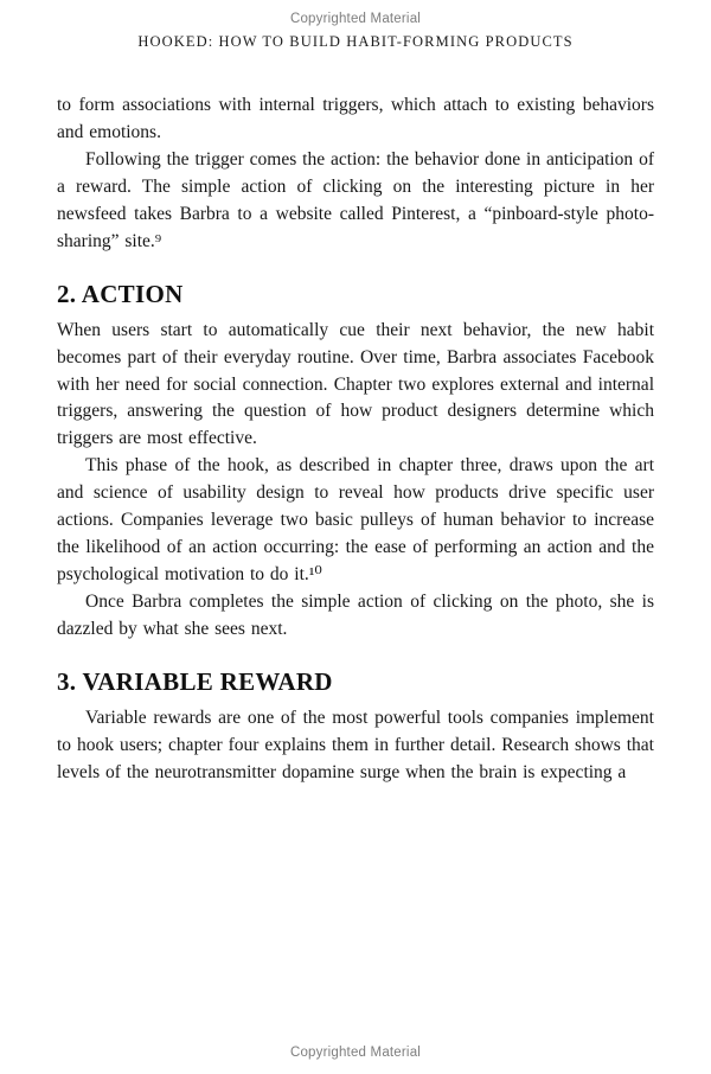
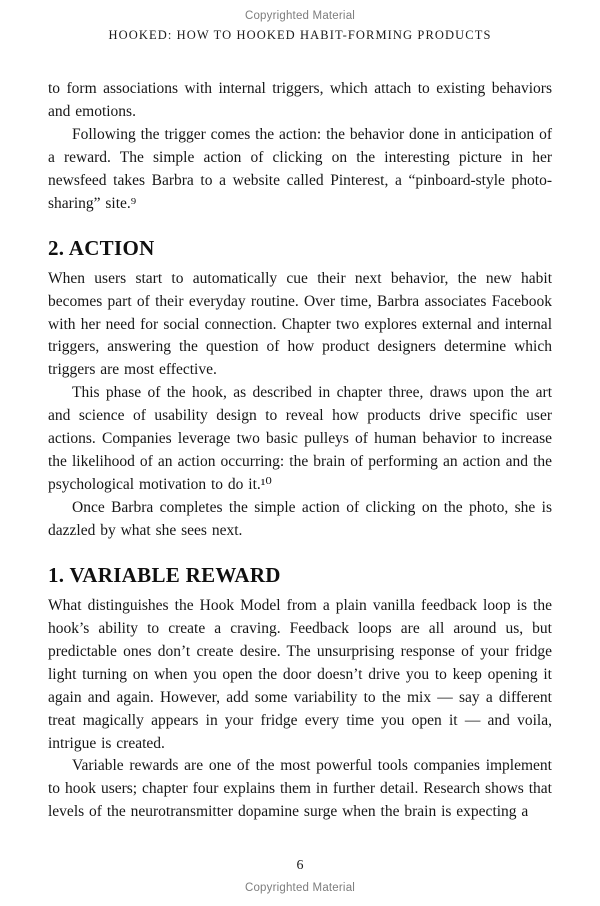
  Copyrighted Material
- HOOKED: HOW TO BUILD HABIT-FORMING PRODUCTS
+ HOOKED: HOW TO HOOKED HABIT-FORMING PRODUCTS
  to form associations with internal triggers, which attach to existing behaviors and emotions.
  Following the trigger comes the action: the behavior done in anticipation of a reward. The simple action of clicking on the interesting picture in her newsfeed takes Barbra to a website called Pinterest, a “pinboard-style photo-sharing” site.⁹
  2. ACTION
  When users start to automatically cue their next behavior, the new habit becomes part of their everyday routine. Over time, Barbra associates Facebook with her need for social connection. Chapter two explores external and internal triggers, answering the question of how product designers determine which triggers are most effective.
- This phase of the hook, as described in chapter three, draws upon the art and science of usability design to reveal how products drive specific user actions. Companies leverage two basic pulleys of human behavior to increase the likelihood of an action occurring: the ease of performing an action and the psychological motivation to do it.¹⁰
+ This phase of the hook, as described in chapter three, draws upon the art and science of usability design to reveal how products drive specific user actions. Companies leverage two basic pulleys of human behavior to increase the likelihood of an action occurring: the brain of performing an action and the psychological motivation to do it.¹⁰
  Once Barbra completes the simple action of clicking on the photo, she is dazzled by what she sees next.
- 3. VARIABLE REWARD
+ 1. VARIABLE REWARD
+ What distinguishes the Hook Model from a plain vanilla feedback loop is the hook’s ability to create a craving. Feedback loops are all around us, but predictable ones don’t create desire. The unsurprising response of your fridge light turning on when you open the door doesn’t drive you to keep opening it again and again. However, add some variability to the mix — say a different treat magically appears in your fridge every time you open it — and voila, intrigue is created.
  Variable rewards are one of the most powerful tools companies implement to hook users; chapter four explains them in further detail. Research shows that levels of the neurotransmitter dopamine surge when the brain is expecting a
+ 6
  Copyrighted Material
